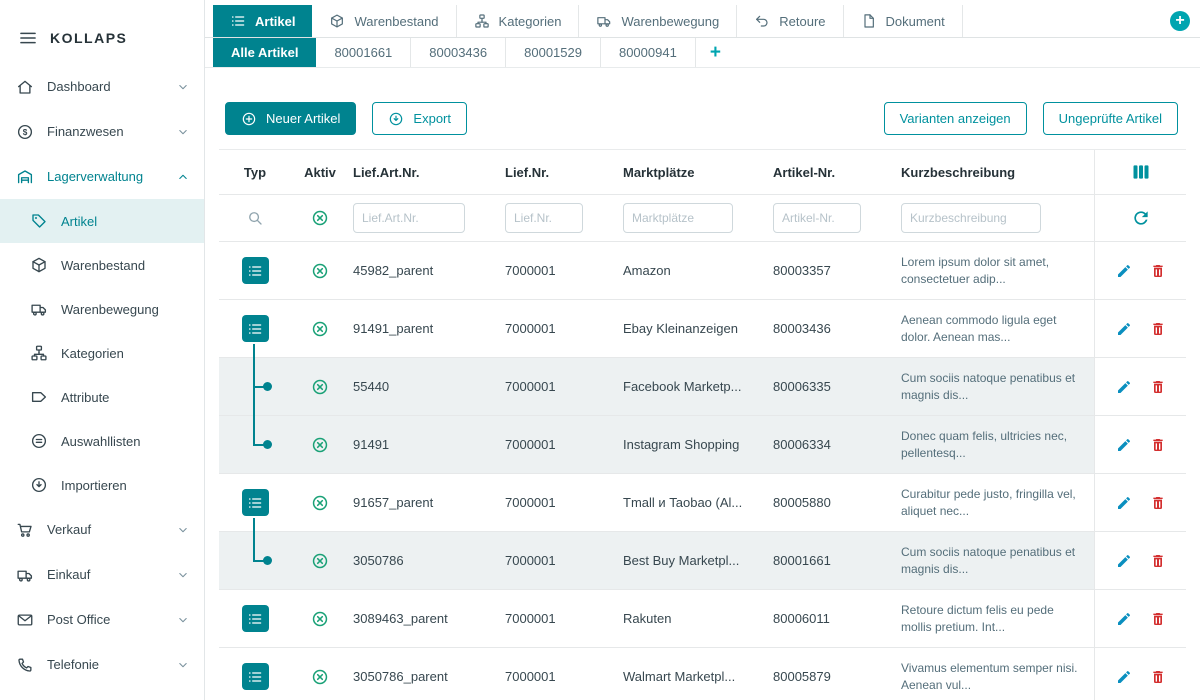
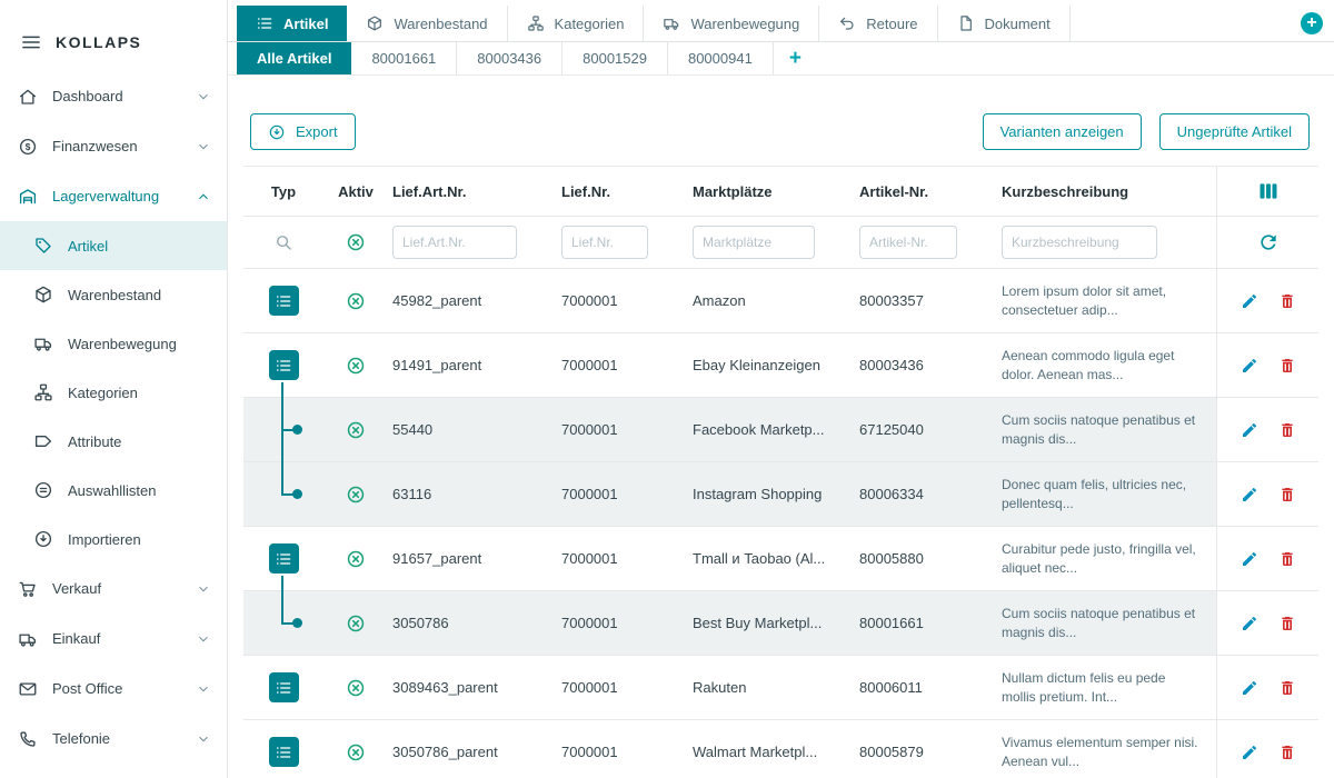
  KOLLAPS
  Dashboard
  Finanzwesen
  Lagerverwaltung
  Artikel
  Warenbestand
  Warenbewegung
  Kategorien
  Attribute
  Auswahllisten
  Importieren
  Verkauf
  Einkauf
  Post Office
  Telefonie
  Artikel
  Warenbestand
  Kategorien
  Warenbewegung
  Retoure
  Dokument
  +
  Alle Artikel
  80001661
  80003436
  80001529
  80000941
  +
- Neuer Artikel
  Export
  Varianten anzeigen
  Ungeprüfte Artikel
  Typ
  Aktiv
  Lief.Art.Nr.
  Lief.Nr.
  Marktplätze
  Artikel-Nr.
  Kurzbeschreibung
  Lief.Art.Nr.
  Lief.Nr.
  Marktplätze
  Artikel-Nr.
  Kurzbeschreibung
  45982_parent
  7000001
  Amazon
  80003357
  Lorem ipsum dolor sit amet, consectetuer adip...
  91491_parent
  7000001
  Ebay Kleinanzeigen
  80003436
  Aenean commodo ligula eget dolor. Aenean mas...
  55440
  7000001
  Facebook Marketp...
- 80006335
+ 67125040
  Cum sociis natoque penatibus et magnis dis...
- 91491
+ 63116
  7000001
  Instagram Shopping
  80006334
  Donec quam felis, ultricies nec, pellentesq...
  91657_parent
  7000001
  Tmall и Taobao (Al...
  80005880
  Curabitur pede justo, fringilla vel, aliquet nec...
  3050786
  7000001
  Best Buy Marketpl...
  80001661
  Cum sociis natoque penatibus et magnis dis...
  3089463_parent
  7000001
  Rakuten
  80006011
- Retoure dictum felis eu pede mollis pretium. Int...
+ Nullam dictum felis eu pede mollis pretium. Int...
  3050786_parent
  7000001
  Walmart Marketpl...
  80005879
  Vivamus elementum semper nisi. Aenean vul...
